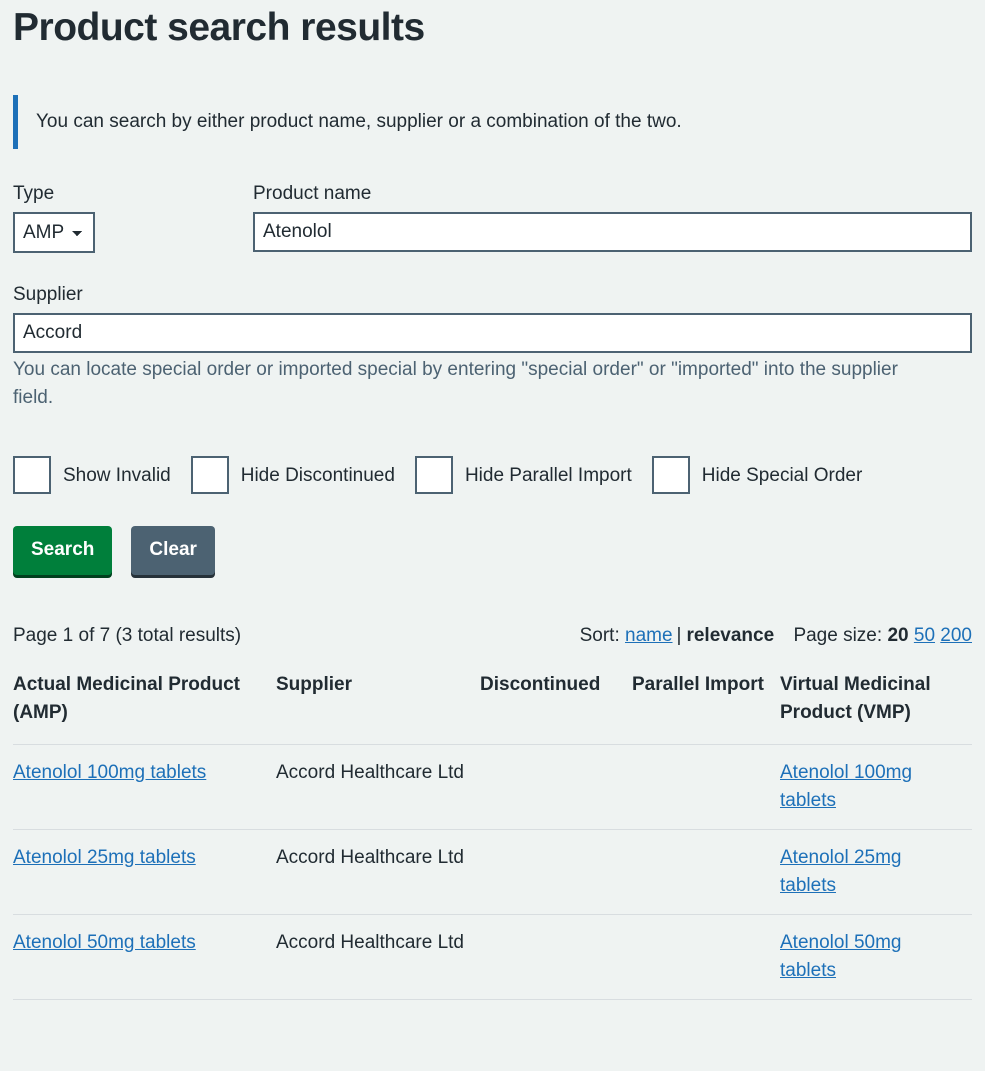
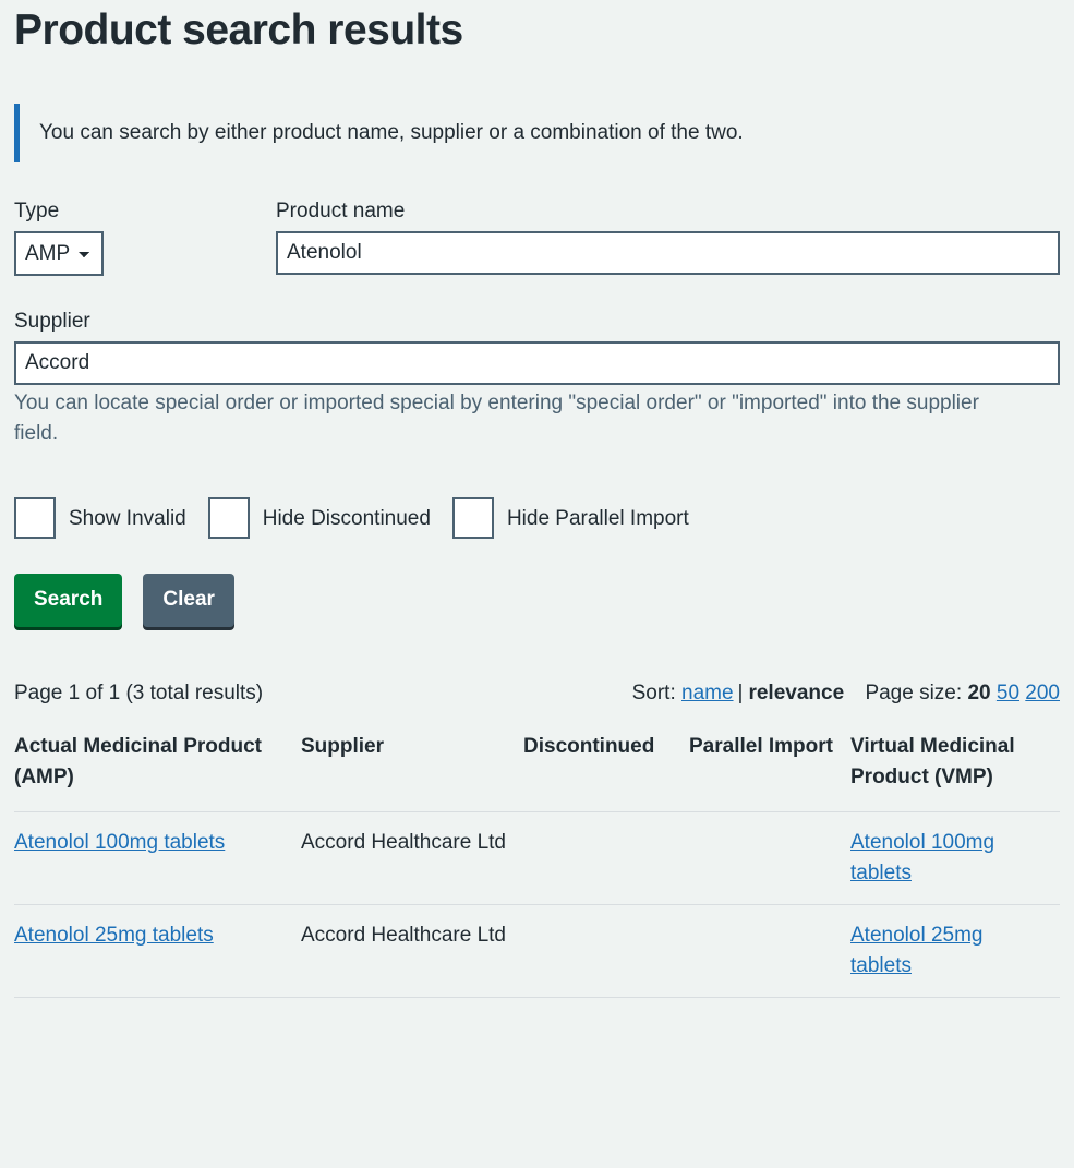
  Product search results
  You can search by either product name, supplier or a combination of the two.
  Type
  AMP
  Product name
  Atenolol
  Supplier
  Accord
  You can locate special order or imported special by entering "special order" or "imported" into the supplier field.
  Show Invalid
  Hide Discontinued
  Hide Parallel Import
- Hide Special Order
  Search
  Clear
- Page 1 of 7 (3 total results)
+ Page 1 of 1 (3 total results)
  Sort: name | relevance Page size: 20 50 200
  Actual Medicinal Product (AMP)	Supplier	Discontinued	Parallel Import	Virtual Medicinal Product (VMP)
  Atenolol 100mg tablets	Accord Healthcare Ltd			Atenolol 100mg tablets
  Atenolol 25mg tablets	Accord Healthcare Ltd			Atenolol 25mg tablets
- Atenolol 50mg tablets	Accord Healthcare Ltd			Atenolol 50mg tablets
